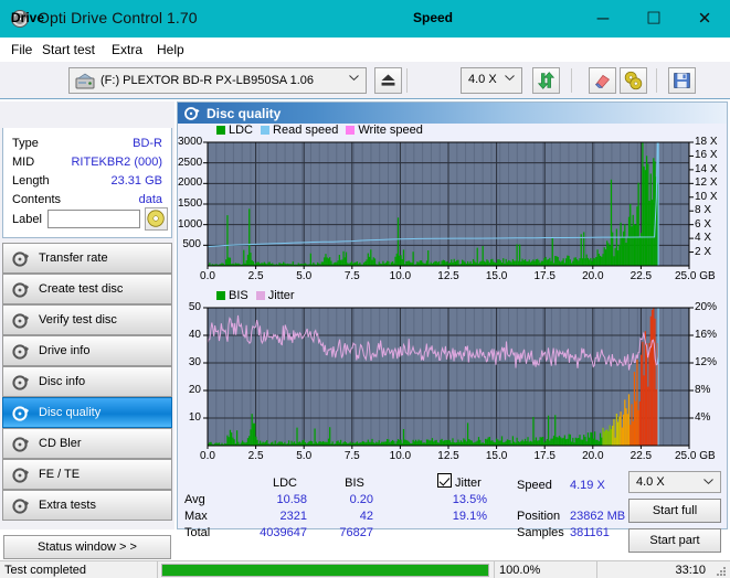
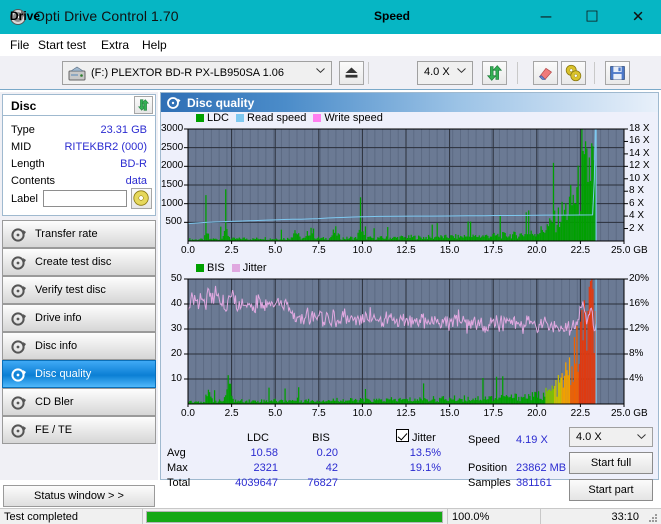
  Opti Drive Control 1.70
  ─
  ☐
  ✕
  File
  Start test
  Extra
  Help
  Drive
  (F:) PLEXTOR BD-R PX-LB950SA 1.06
  Speed
  4.0 X
+ Disc
  Type
- BD-R
+ 23.31 GB
  MID
  RITEKBR2 (000)
  Length
- 23.31 GB
+ BD-R
  Contents
  data
  Label
  Transfer rate
  Create test disc
  Verify test disc
  Drive info
  Disc info
  Disc quality
  CD Bler
  FE / TE
- Extra tests
  Status window > >
  Disc quality
  LDC Read speed Write speed
  500
  1000
  1500
  2000
  2500
  3000
  2 X
  4 X
  6 X
  8 X
  10 X
  12 X
  14 X
  16 X
  18 X
  0.0
  2.5
  5.0
  7.5
  10.0
  12.5
  15.0
  17.5
  20.0
  22.5
  25.0 GB
  BIS Jitter
  10
  20
  30
  40
  50
  4%
  8%
  12%
  16%
  20%
  0.0
  2.5
  5.0
  7.5
  10.0
  12.5
  15.0
  17.5
  20.0
  22.5
  25.0 GB
  LDC
  BIS
  Jitter
  Avg
  10.58
  0.20
  13.5%
  Max
  2321
  42
  19.1%
  Total
  4039647
  76827
  Speed
  4.19 X
  Position
  23862 MB
  Samples
  381161
  4.0 X
  Start full
  Start part
  Test completed
  100.0%
  33:10
